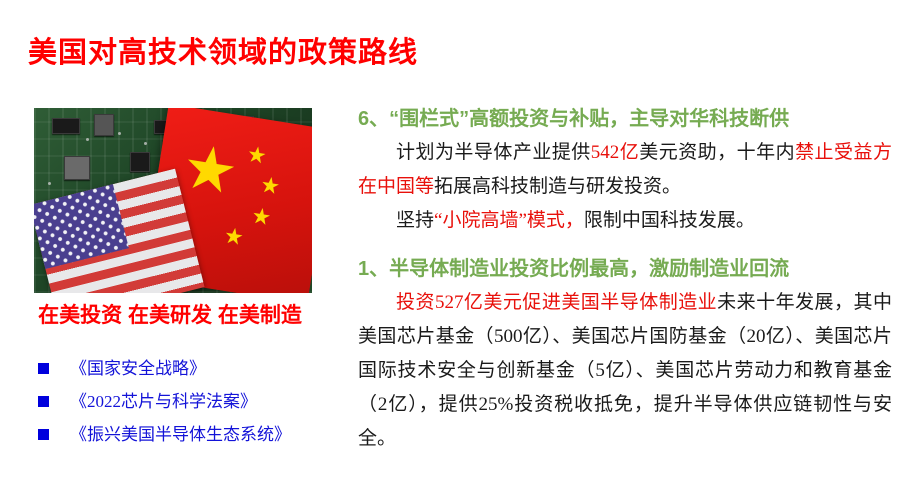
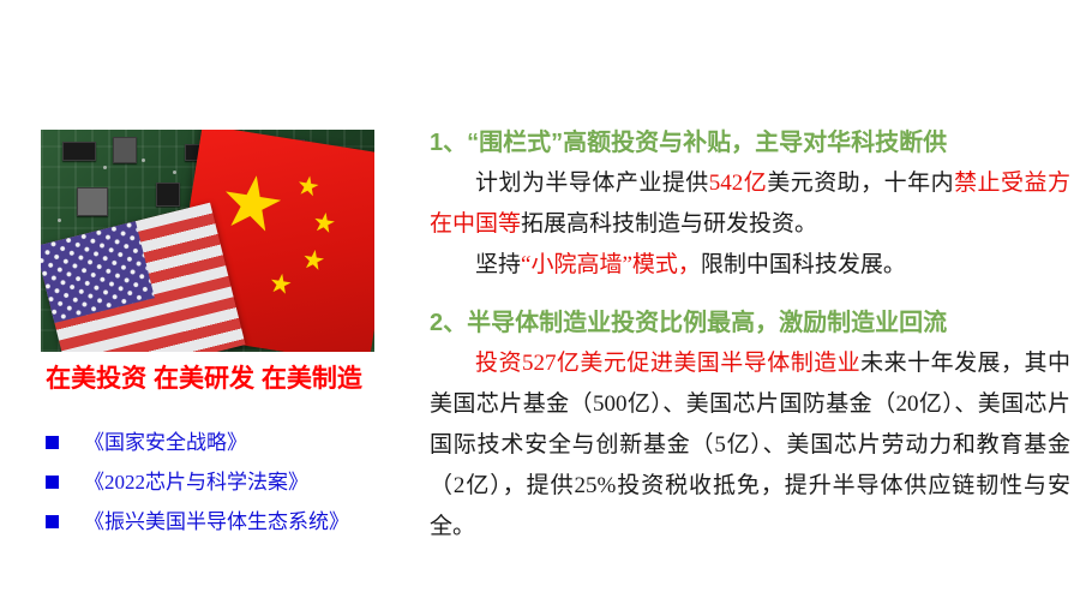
- 美国对高技术领域的政策路线
  在美投资 在美研发 在美制造
  《国家安全战略》
  《2022芯片与科学法案》
  《振兴美国半导体生态系统》
- 6、“围栏式”高额投资与补贴，主导对华科技断供
+ 1、“围栏式”高额投资与补贴，主导对华科技断供
  计划为半导体产业提供542亿美元资助，十年内禁止受益方在中国等拓展高科技制造与研发投资。
  坚持“小院高墙”模式，限制中国科技发展。
- 1、半导体制造业投资比例最高，激励制造业回流
+ 2、半导体制造业投资比例最高，激励制造业回流
  投资527亿美元促进美国半导体制造业未来十年发展，其中美国芯片基金（500亿）、美国芯片国防基金（20亿）、美国芯片国际技术安全与创新基金（5亿）、美国芯片劳动力和教育基金（2亿），提供25%投资税收抵免，提升半导体供应链韧性与安全。
